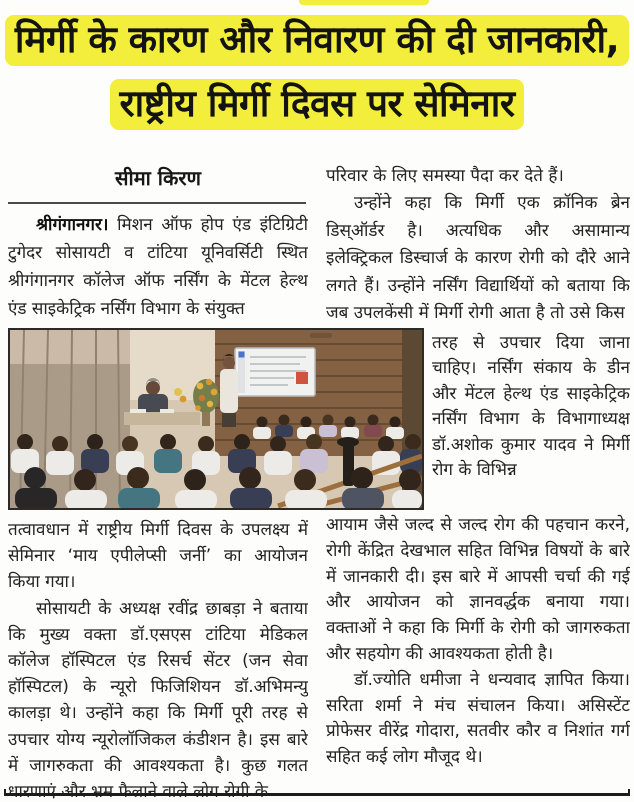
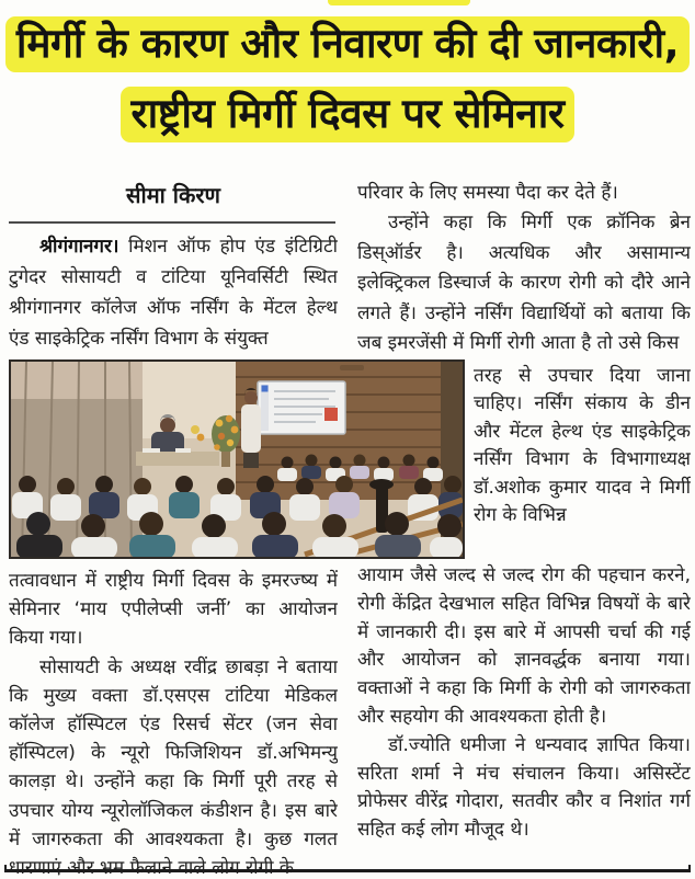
  मिर्गी के कारण और निवारण की दी जानकारी,
  राष्ट्रीय मिर्गी दिवस पर सेमिनार
  सीमा किरण
  श्रीगंगानगर। मिशन ऑफ होप एंड इंटिग्रिटी टुगेदर सोसायटी व टांटिया यूनिवर्सिटी स्थित श्रीगंगानगर कॉलेज ऑफ नर्सिंग के मेंटल हेल्थ एंड साइकेट्रिक नर्सिंग विभाग के संयुक्त
- तत्वावधान में राष्ट्रीय मिर्गी दिवस के उपलक्ष्य में सेमिनार ‘माय एपीलेप्सी जर्नी’ का आयोजन किया गया।
+ तत्वावधान में राष्ट्रीय मिर्गी दिवस के इमरज्ष्य में सेमिनार ‘माय एपीलेप्सी जर्नी’ का आयोजन किया गया।
  सोसायटी के अध्यक्ष रवींद्र छाबड़ा ने बताया कि मुख्य वक्ता डॉ.एसएस टांटिया मेडिकल कॉलेज हॉस्पिटल एंड रिसर्च सेंटर (जन सेवा हॉस्पिटल) के न्यूरो फिजिशियन डॉ.अभिमन्यु कालड़ा थे। उन्होंने कहा कि मिर्गी पूरी तरह से उपचार योग्य न्यूरोलॉजिकल कंडीशन है। इस बारे में जागरुकता की आवश्यकता है। कुछ गलत
  परिवार के लिए समस्या पैदा कर देते हैं।
- उन्होंने कहा कि मिर्गी एक क्रॉनिक ब्रेन डिस्ऑर्डर है। अत्यधिक और असामान्य इलेक्ट्रिकल डिस्चार्ज के कारण रोगी को दौरे आने लगते हैं। उन्होंने नर्सिंग विद्यार्थियों को बताया कि जब उपलकेंसी में मिर्गी रोगी आता है तो उसे किस
+ उन्होंने कहा कि मिर्गी एक क्रॉनिक ब्रेन डिस्ऑर्डर है। अत्यधिक और असामान्य इलेक्ट्रिकल डिस्चार्ज के कारण रोगी को दौरे आने लगते हैं। उन्होंने नर्सिंग विद्यार्थियों को बताया कि जब इमरजेंसी में मिर्गी रोगी आता है तो उसे किस
  तरह से उपचार दिया जाना चाहिए। नर्सिंग संकाय के डीन और मेंटल हेल्थ एंड साइकेट्रिक नर्सिंग विभाग के विभागाध्यक्ष डॉ.अशोक कुमार यादव ने मिर्गी रोग के विभिन्न
  आयाम जैसे जल्द से जल्द रोग की पहचान करने, रोगी केंद्रित देखभाल सहित विभिन्न विषयों के बारे में जानकारी दी। इस बारे में आपसी चर्चा की गई और आयोजन को ज्ञानवर्द्धक बनाया गया। वक्ताओं ने कहा कि मिर्गी के रोगी को जागरुकता और सहयोग की आवश्यकता होती है।
  डॉ.ज्योति धमीजा ने धन्यवाद ज्ञापित किया। सरिता शर्मा ने मंच संचालन किया। असिस्टेंट प्रोफेसर वीरेंद्र गोदारा, सतवीर कौर व निशांत गर्ग सहित कई लोग मौजूद थे।
